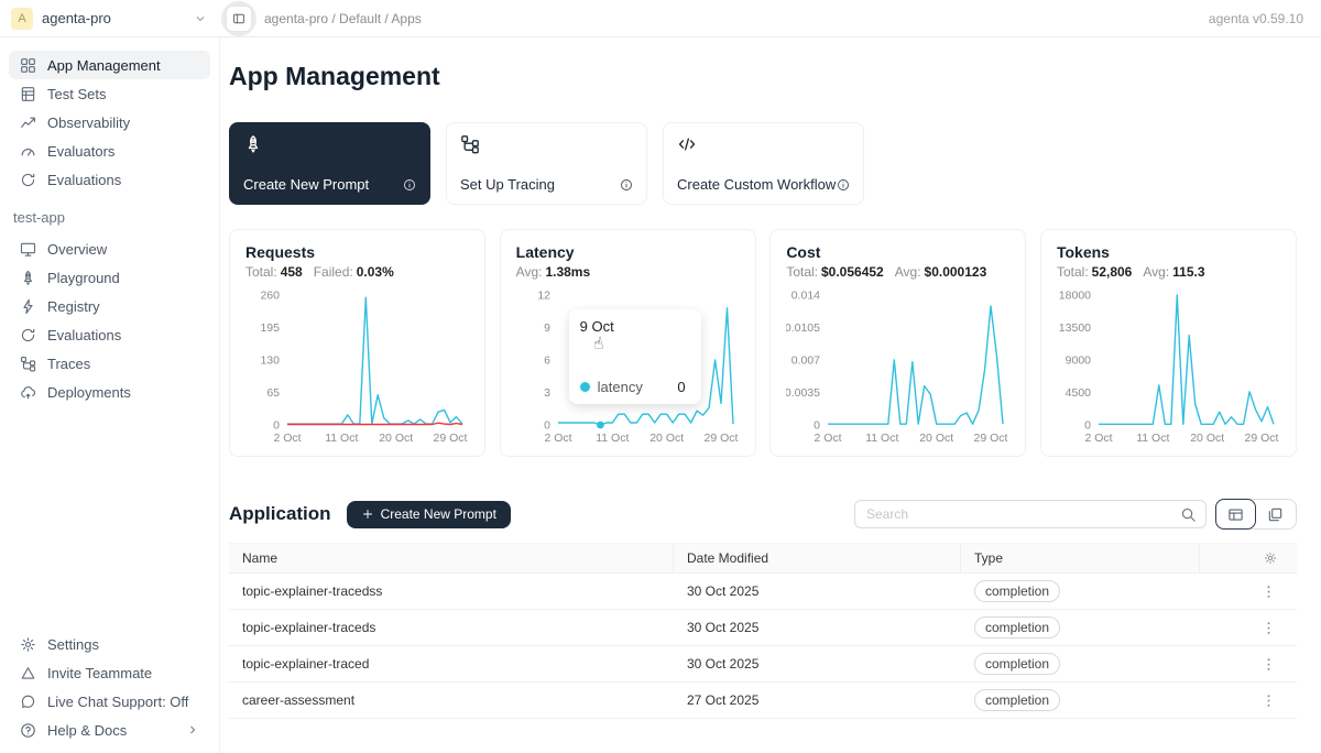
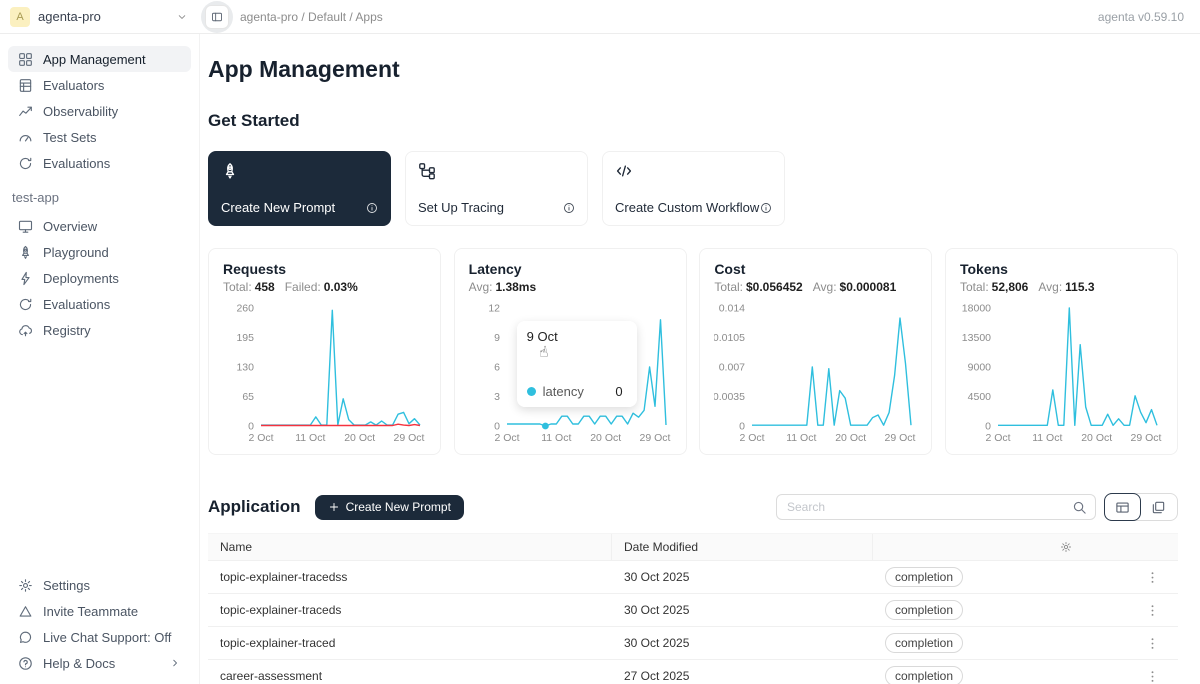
  A
  agenta-pro
  agenta-pro / Default / Apps
  agenta v0.59.10
  App Management
- Test Sets
+ Evaluators
  Observability
- Evaluators
+ Test Sets
  Evaluations
  test-app
  Overview
  Playground
- Registry
+ Deployments
  Evaluations
- Traces
- Deployments
+ Registry
  Settings
  Invite Teammate
  Live Chat Support: Off
  Help & Docs
  App Management
+ Get Started
  Create New Prompt
  Set Up Tracing
  Create Custom Workflow
  Requests
  Total: 458
  Failed: 0.03%
  0
  65
  130
  195
  260
  2 Oct
  11 Oct
  20 Oct
  29 Oct
  Latency
  Avg: 1.38ms
  0
  3
  6
  9
  12
  2 Oct
  11 Oct
  20 Oct
  29 Oct
  9 Oct
  latency
  0
  Cost
  Total: $0.056452
- Avg: $0.000123
+ Avg: $0.000081
  0
  0.0035
  0.007
  0.0105
  0.014
  2 Oct
  11 Oct
  20 Oct
  29 Oct
  Tokens
  Total: 52,806
  Avg: 115.3
  0
  4500
  9000
  13500
  18000
  2 Oct
  11 Oct
  20 Oct
  29 Oct
  Application
  Create New Prompt
  Search
  Name
  Date Modified
- Type
  topic-explainer-tracedss
  30 Oct 2025
  completion
  topic-explainer-traceds
  30 Oct 2025
  completion
  topic-explainer-traced
  30 Oct 2025
  completion
  career-assessment
  27 Oct 2025
  completion
